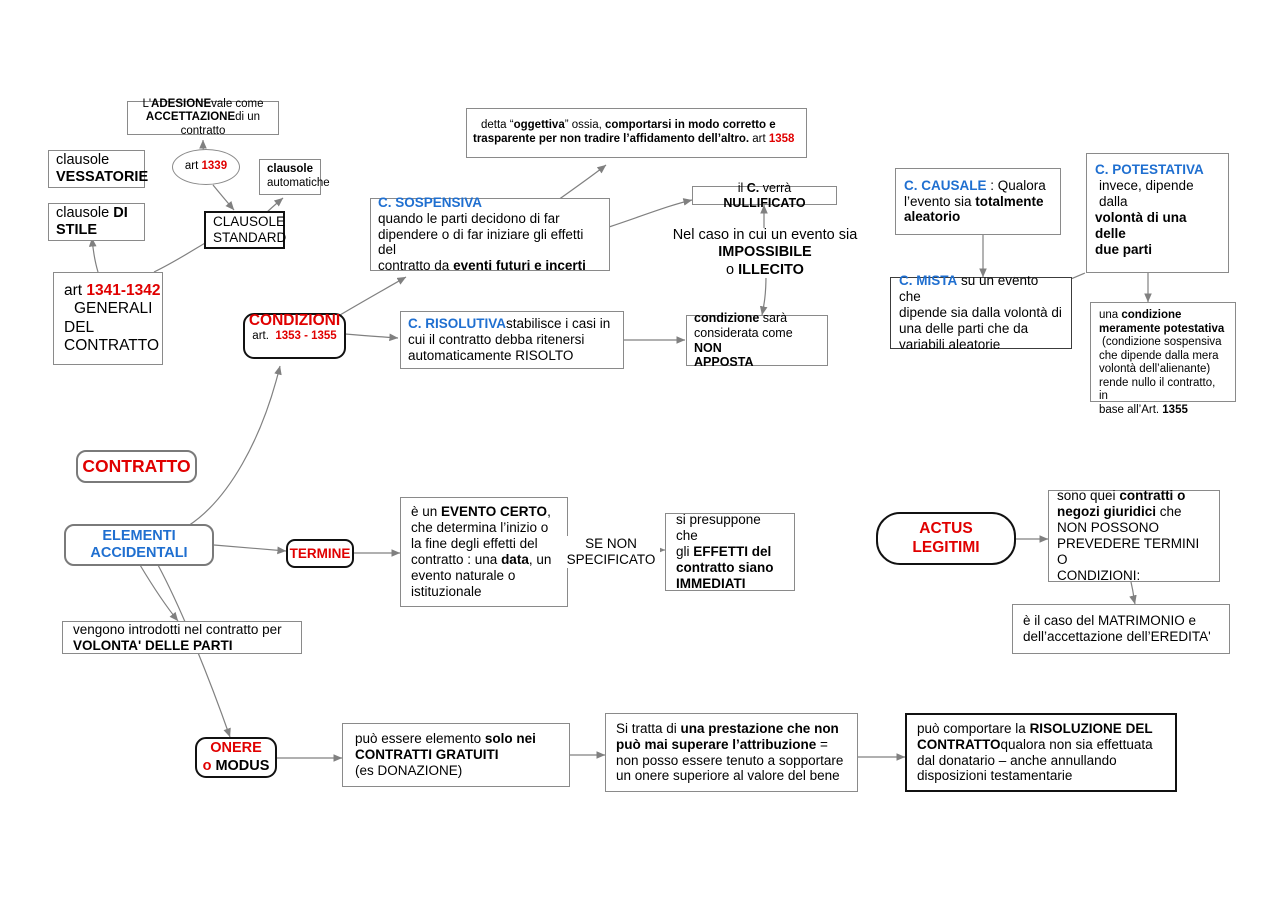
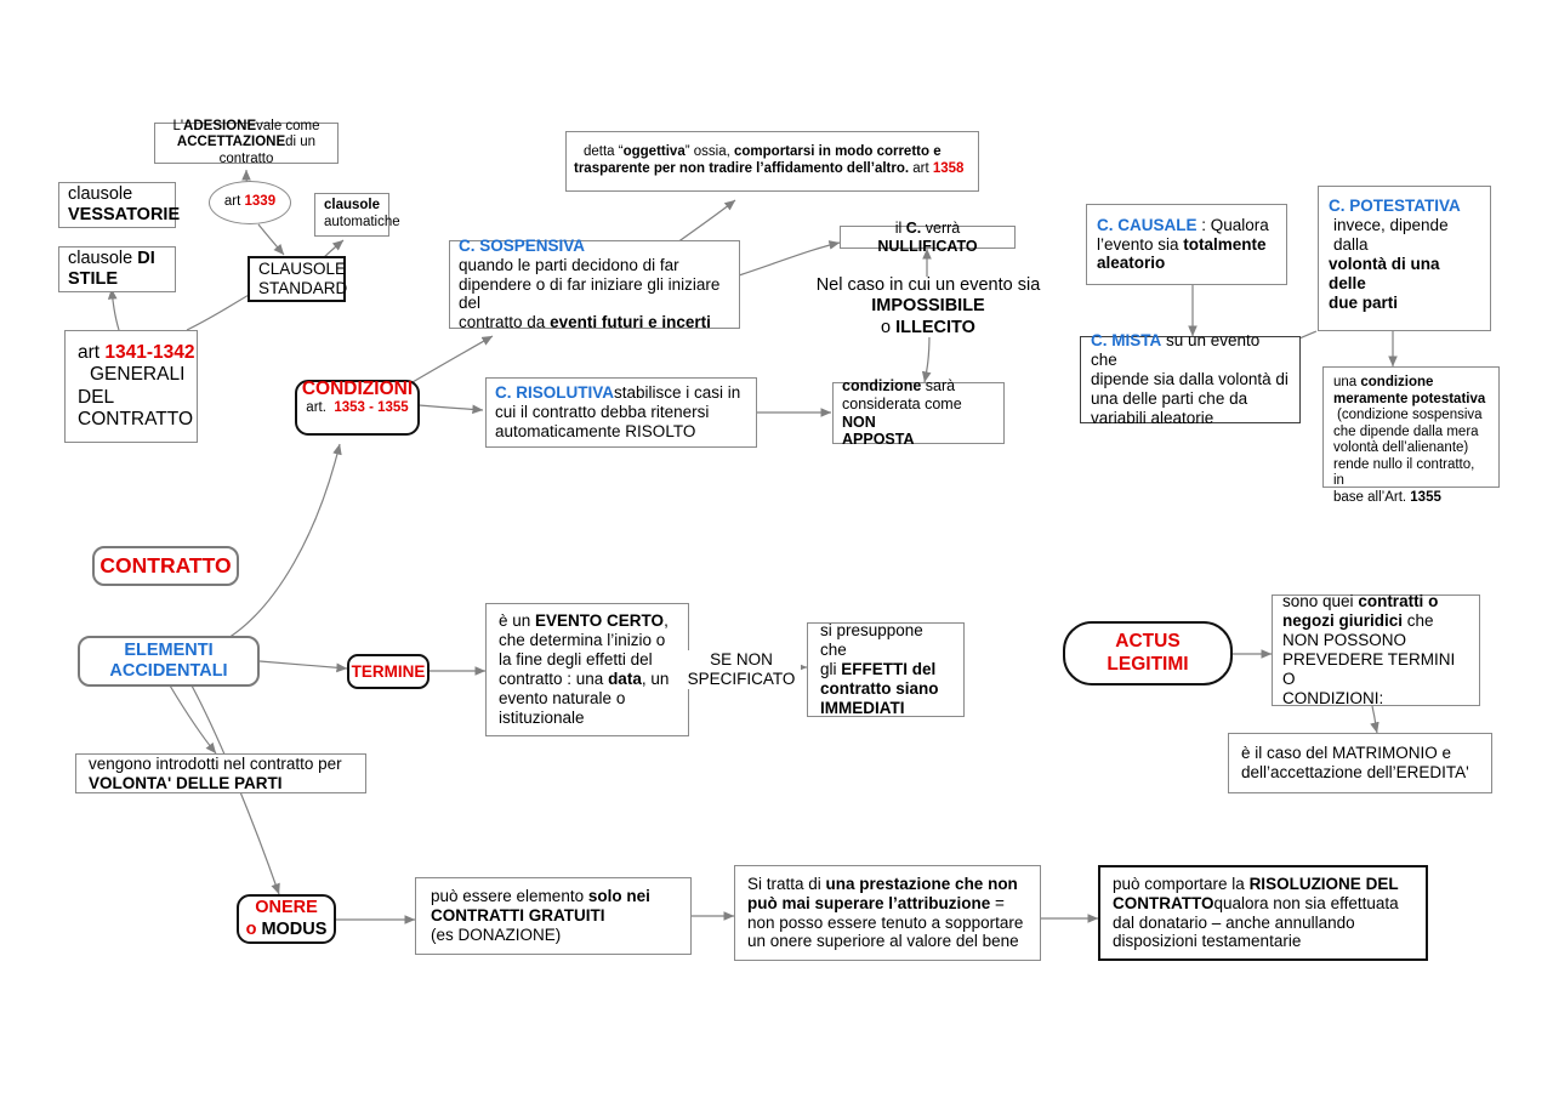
  L'ADESIONEvale come
  ACCETTAZIONEdi un contratto
  art 1339
  clausole
  VESSATORIE
  clausole DI
  STILE
  clausole
  automatiche
  CLAUSOLE
  STANDARD
  art 1341-1342
  GENERALI
  DEL
  CONTRATTO
  detta “oggettiva” ossia, comportarsi in modo corretto e
  trasparente per non tradire l’affidamento dell’altro. art 1358
  C. SOSPENSIVA
  quando le parti decidono di far
- dipendere o di far iniziare gli effetti del
+ dipendere o di far iniziare gli iniziare del
  contratto da eventi futuri e incerti
  C. RISOLUTIVAstabilisce i casi in
  cui il contratto debba ritenersi
  automaticamente RISOLTO
  il C. verrà NULLIFICATO
  Nel caso in cui un evento sia
  IMPOSSIBILE
  o ILLECITO
  condizione sarà
  considerata come NON
  APPOSTA
  C. CAUSALE : Qualora
  l’evento sia totalmente
  aleatorio
  C. POTESTATIVA
  invece, dipende dalla
  volontà di una delle
  due parti
  C. MISTA su un evento che
  dipende sia dalla volontà di
  una delle parti che da
  variabili aleatorie
  una condizione
  meramente potestativa
  (condizione sospensiva
  che dipende dalla mera
  volontà dell’alienante)
  rende nullo il contratto, in
  base all’Art. 1355
  CONDIZIONI
  art. 1353 - 1355
  CONTRATTO
  ELEMENTI
  ACCIDENTALI
  TERMINE
  è un EVENTO CERTO,
  che determina l’inizio o
  la fine degli effetti del
  contratto : una data, un
  evento naturale o
  istituzionale
  SE NON
  SPECIFICATO
  si presuppone che
  gli EFFETTI del
  contratto siano
  IMMEDIATI
  ACTUS
  LEGITIMI
  sono quei contratti o
  negozi giuridici che
  NON POSSONO
  PREVEDERE TERMINI O
  CONDIZIONI:
  è il caso del MATRIMONIO e
  dell’accettazione dell’EREDITA'
  vengono introdotti nel contratto per
  VOLONTA' DELLE PARTI
  ONERE
  o MODUS
  può essere elemento solo nei
  CONTRATTI GRATUITI
  (es DONAZIONE)
  Si tratta di una prestazione che non
  può mai superare l’attribuzione =
  non posso essere tenuto a sopportare
  un onere superiore al valore del bene
  può comportare la RISOLUZIONE DEL
  CONTRATTOqualora non sia effettuata
  dal donatario – anche annullando
  disposizioni testamentarie
